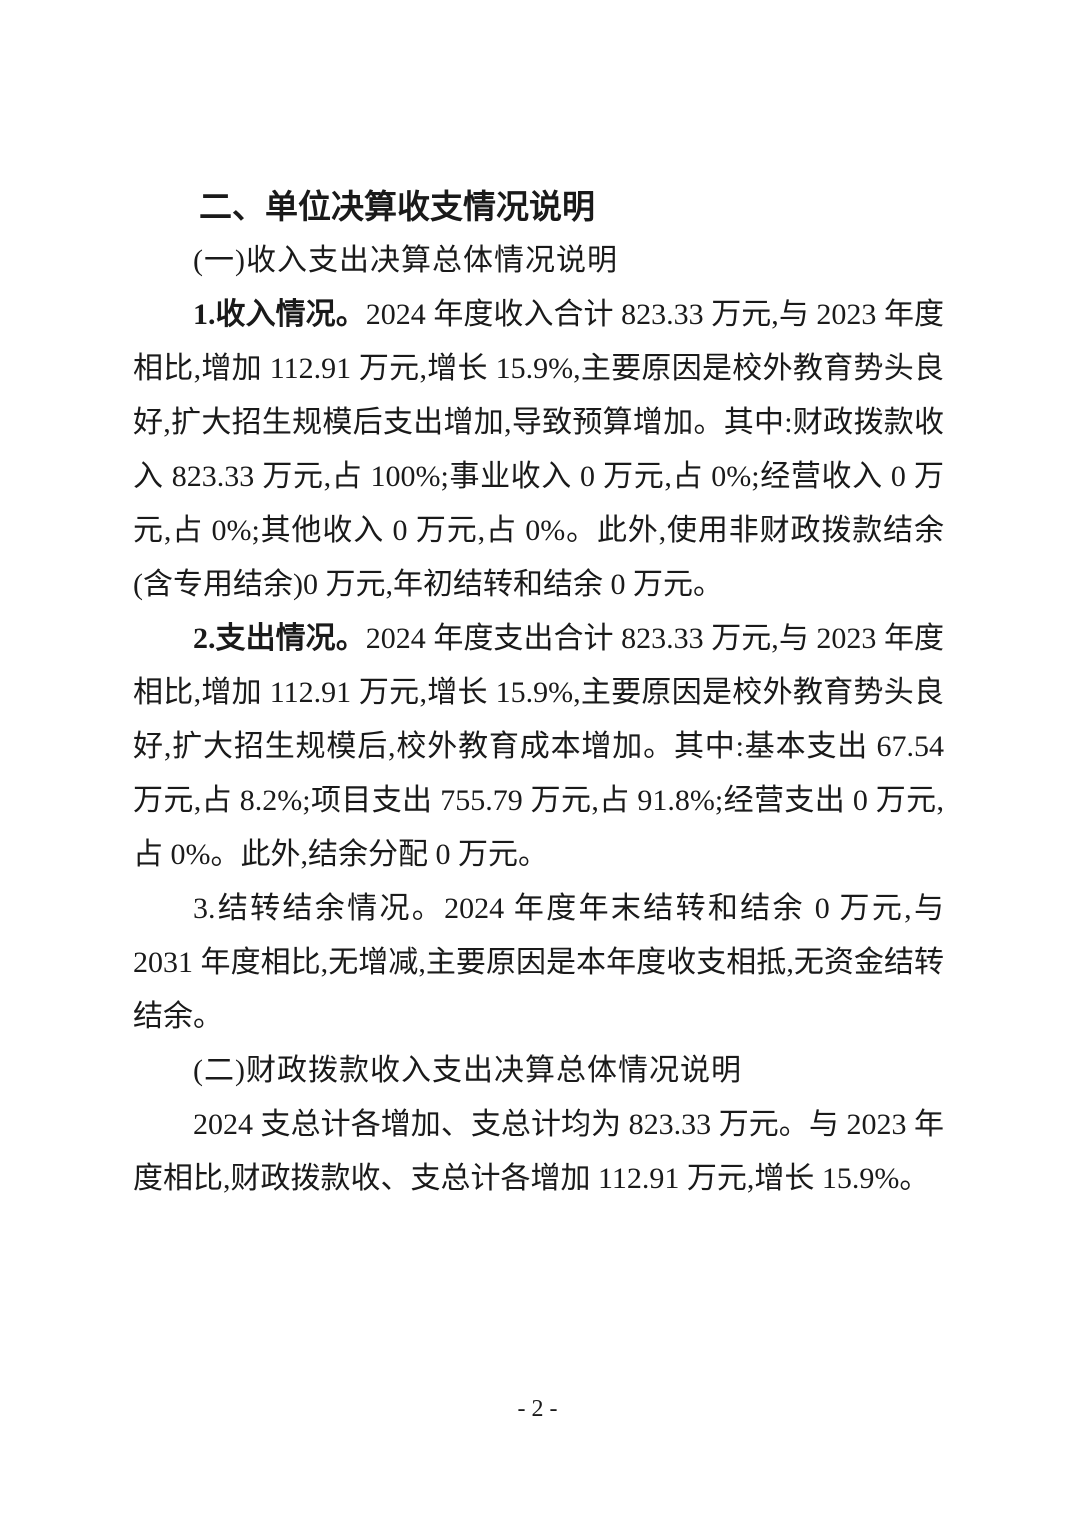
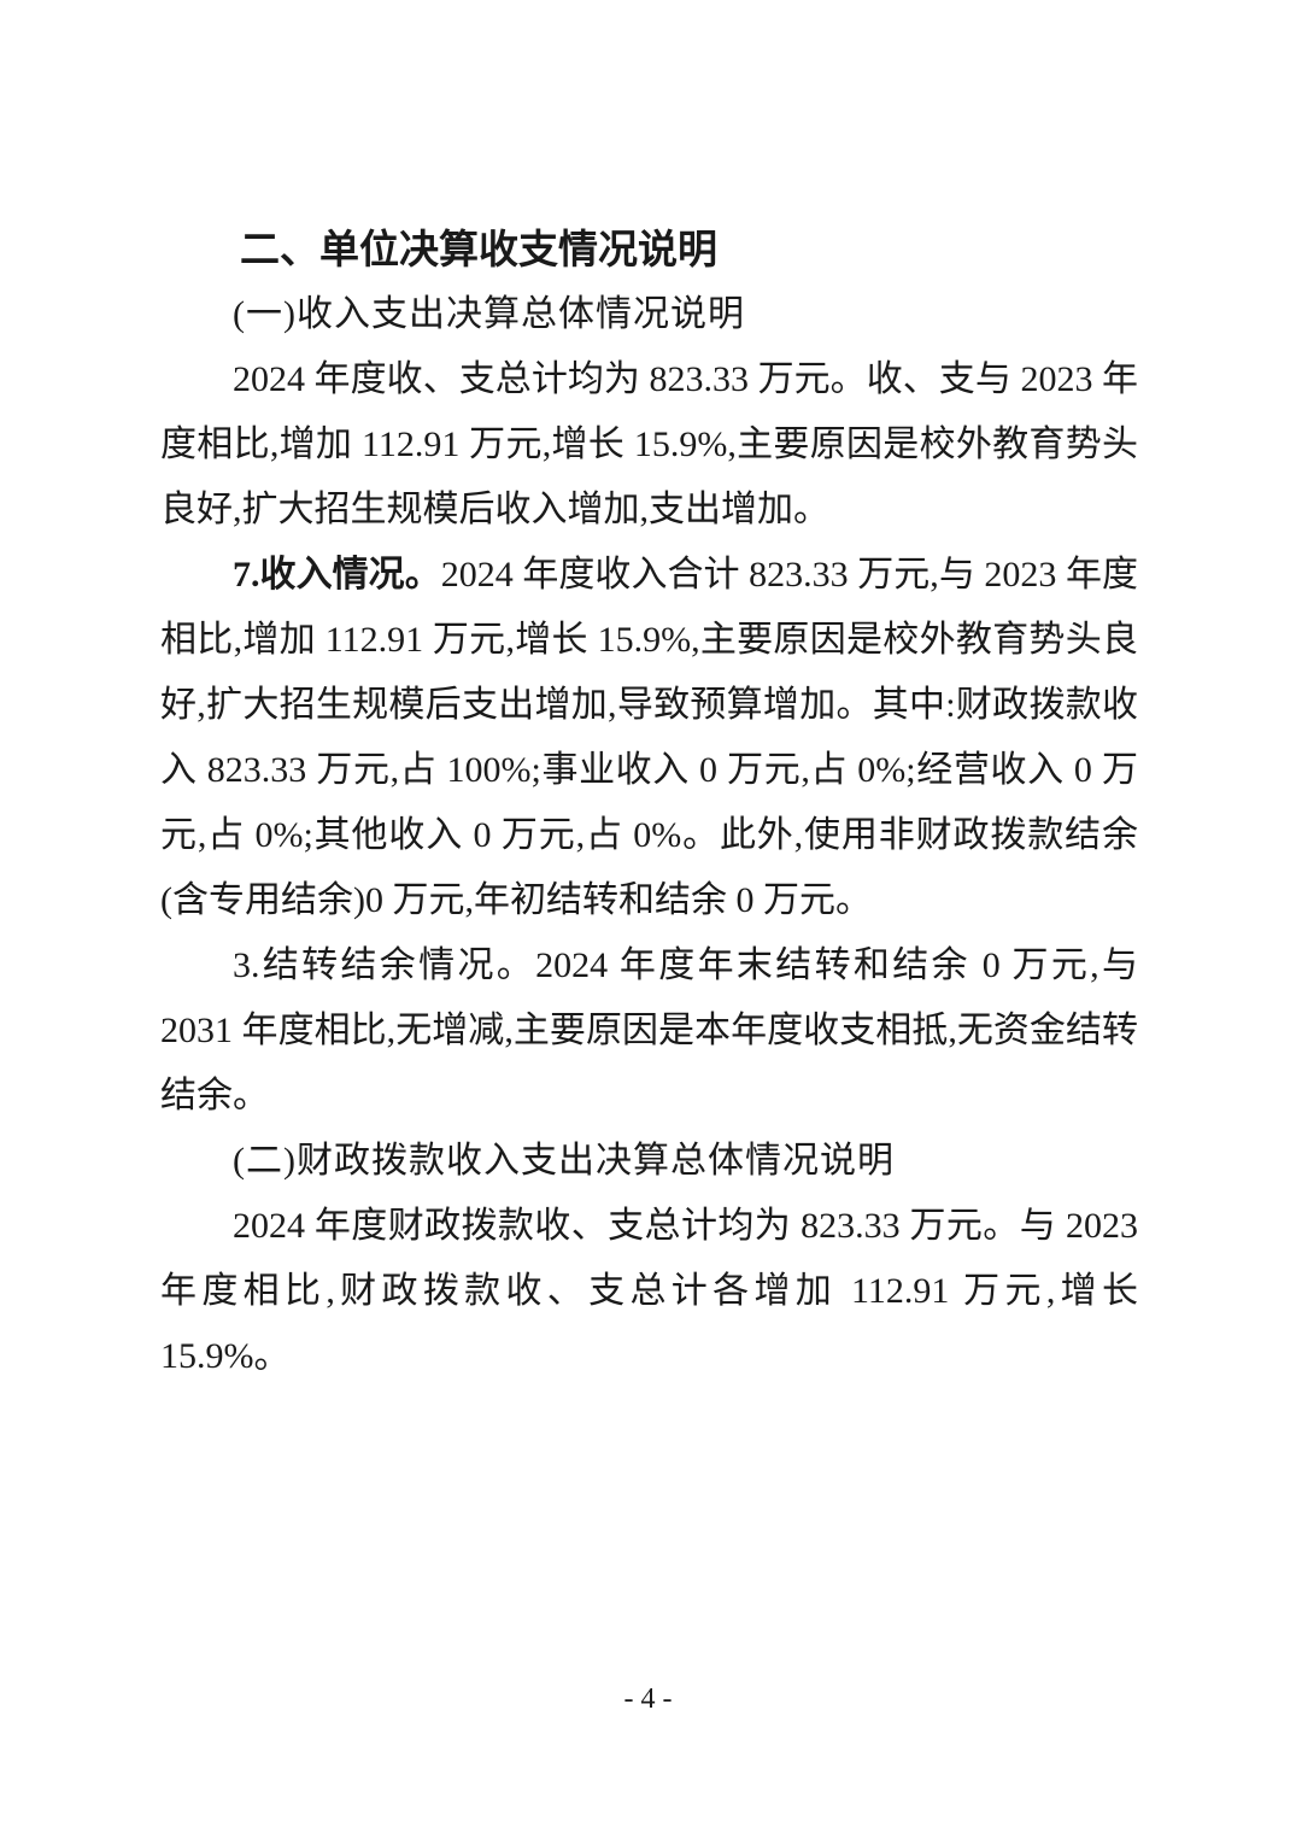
  二、单位决算收支情况说明
  (一)收入支出决算总体情况说明
+ 2024 年度收、支总计均为 823.33 万元。收、支与 2023 年度相比,增加 112.91 万元,增长 15.9%,主要原因是校外教育势头良好,扩大招生规模后收入增加,支出增加。
- 1.收入情况。2024 年度收入合计 823.33 万元,与 2023 年度相比,增加 112.91 万元,增长 15.9%,主要原因是校外教育势头良好,扩大招生规模后支出增加,导致预算增加。其中:财政拨款收入 823.33 万元,占 100%;事业收入 0 万元,占 0%;经营收入 0 万元,占 0%;其他收入 0 万元,占 0%。此外,使用非财政拨款结余(含专用结余)0 万元,年初结转和结余 0 万元。
+ 7.收入情况。2024 年度收入合计 823.33 万元,与 2023 年度相比,增加 112.91 万元,增长 15.9%,主要原因是校外教育势头良好,扩大招生规模后支出增加,导致预算增加。其中:财政拨款收入 823.33 万元,占 100%;事业收入 0 万元,占 0%;经营收入 0 万元,占 0%;其他收入 0 万元,占 0%。此外,使用非财政拨款结余(含专用结余)0 万元,年初结转和结余 0 万元。
- 2.支出情况。2024 年度支出合计 823.33 万元,与 2023 年度相比,增加 112.91 万元,增长 15.9%,主要原因是校外教育势头良好,扩大招生规模后,校外教育成本增加。其中:基本支出 67.54 万元,占 8.2%;项目支出 755.79 万元,占 91.8%;经营支出 0 万元,占 0%。此外,结余分配 0 万元。
  3.结转结余情况。2024 年度年末结转和结余 0 万元,与 2031 年度相比,无增减,主要原因是本年度收支相抵,无资金结转结余。
  (二)财政拨款收入支出决算总体情况说明
- 2024 支总计各增加、支总计均为 823.33 万元。与 2023 年度相比,财政拨款收、支总计各增加 112.91 万元,增长 15.9%。
+ 2024 年度财政拨款收、支总计均为 823.33 万元。与 2023 年度相比,财政拨款收、支总计各增加 112.91 万元,增长 15.9%。
- - 2 -
+ - 4 -
